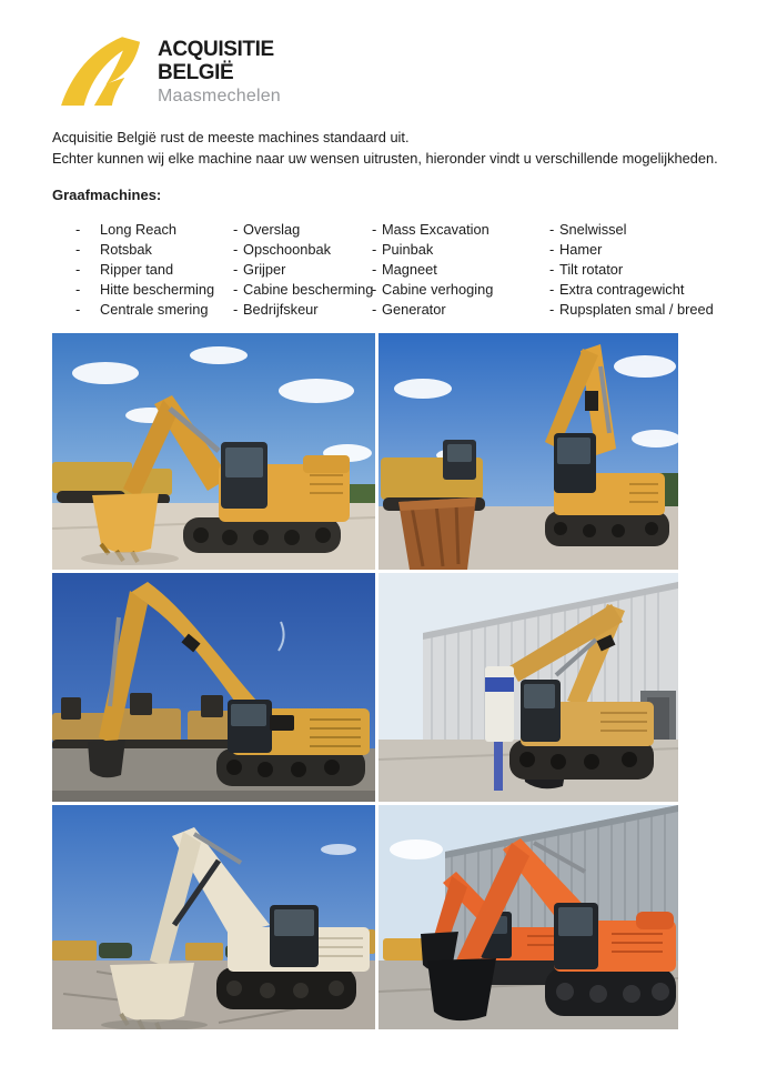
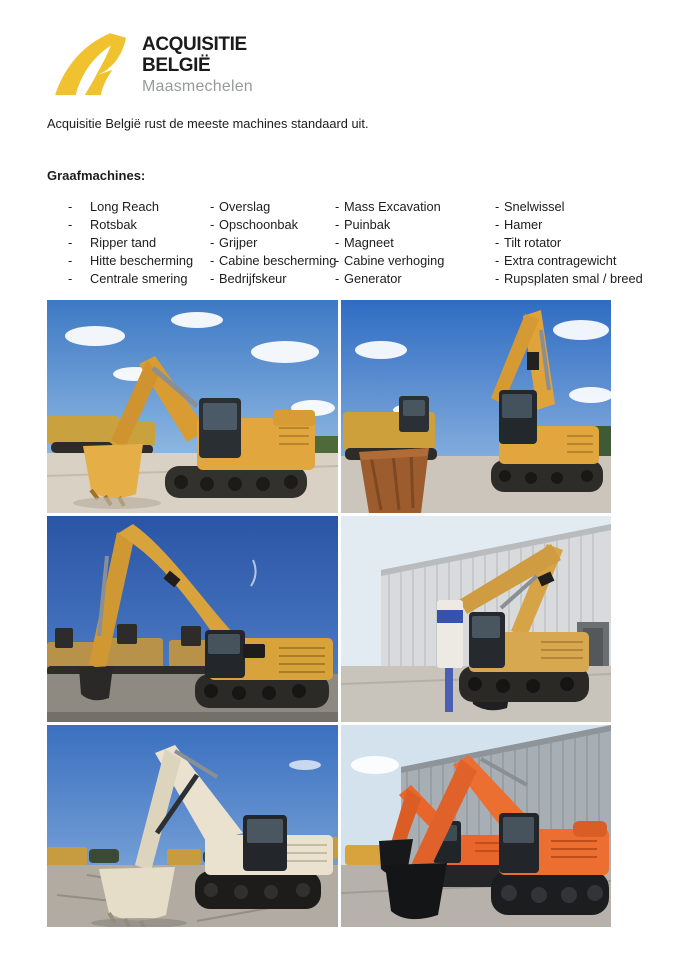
  ACQUISITIE
  BELGIË
  Maasmechelen
  Acquisitie België rust de meeste machines standaard uit.
- Echter kunnen wij elke machine naar uw wensen uitrusten, hieronder vindt u verschillende mogelijkheden.
  Graafmachines:
  -
  Long Reach
  -
  Rotsbak
  -
  Ripper tand
  -
  Hitte bescherming
  -
  Centrale smering
  -
  Overslag
  -
  Opschoonbak
  -
  Grijper
  -
  Cabine bescherming
  -
  Bedrijfskeur
  -
  Mass Excavation
  -
  Puinbak
  -
  Magneet
  -
  Cabine verhoging
  -
  Generator
  -
  Snelwissel
  -
  Hamer
  -
  Tilt rotator
  -
  Extra contragewicht
  -
  Rupsplaten smal / breed
